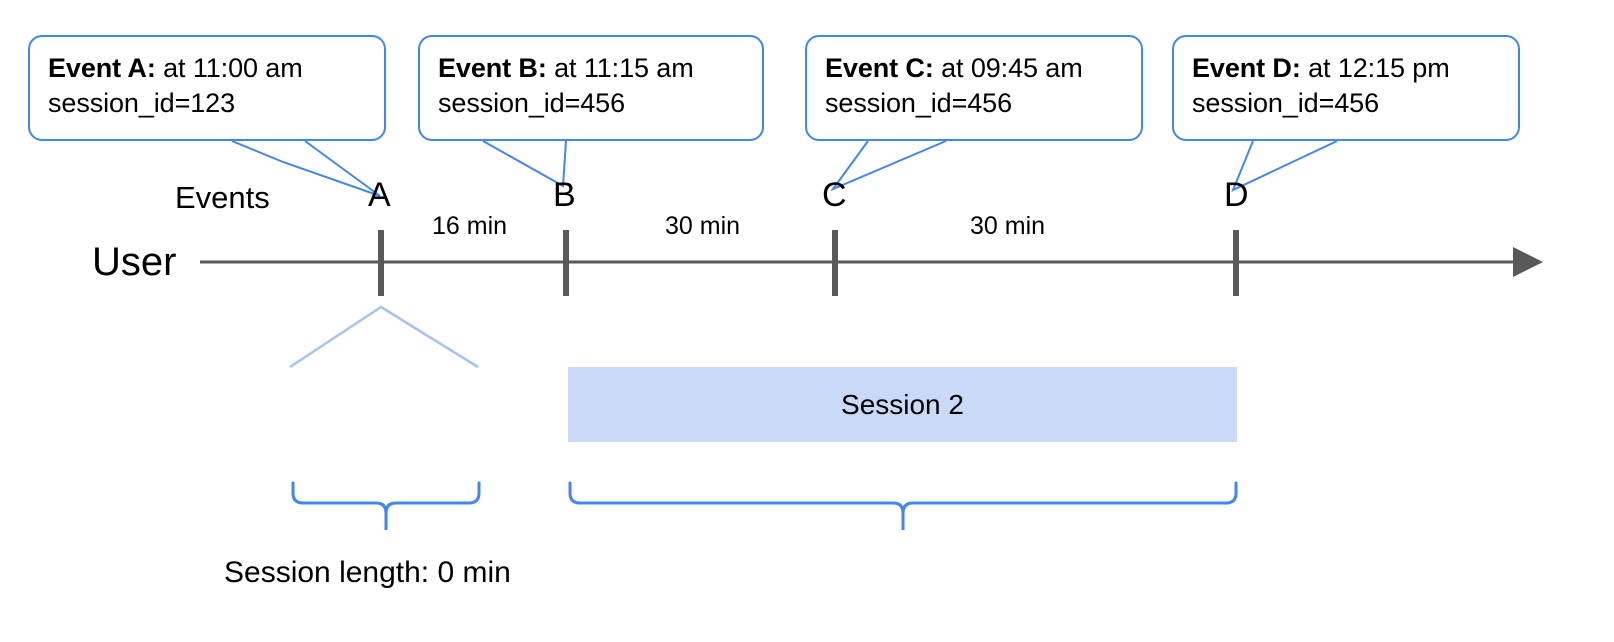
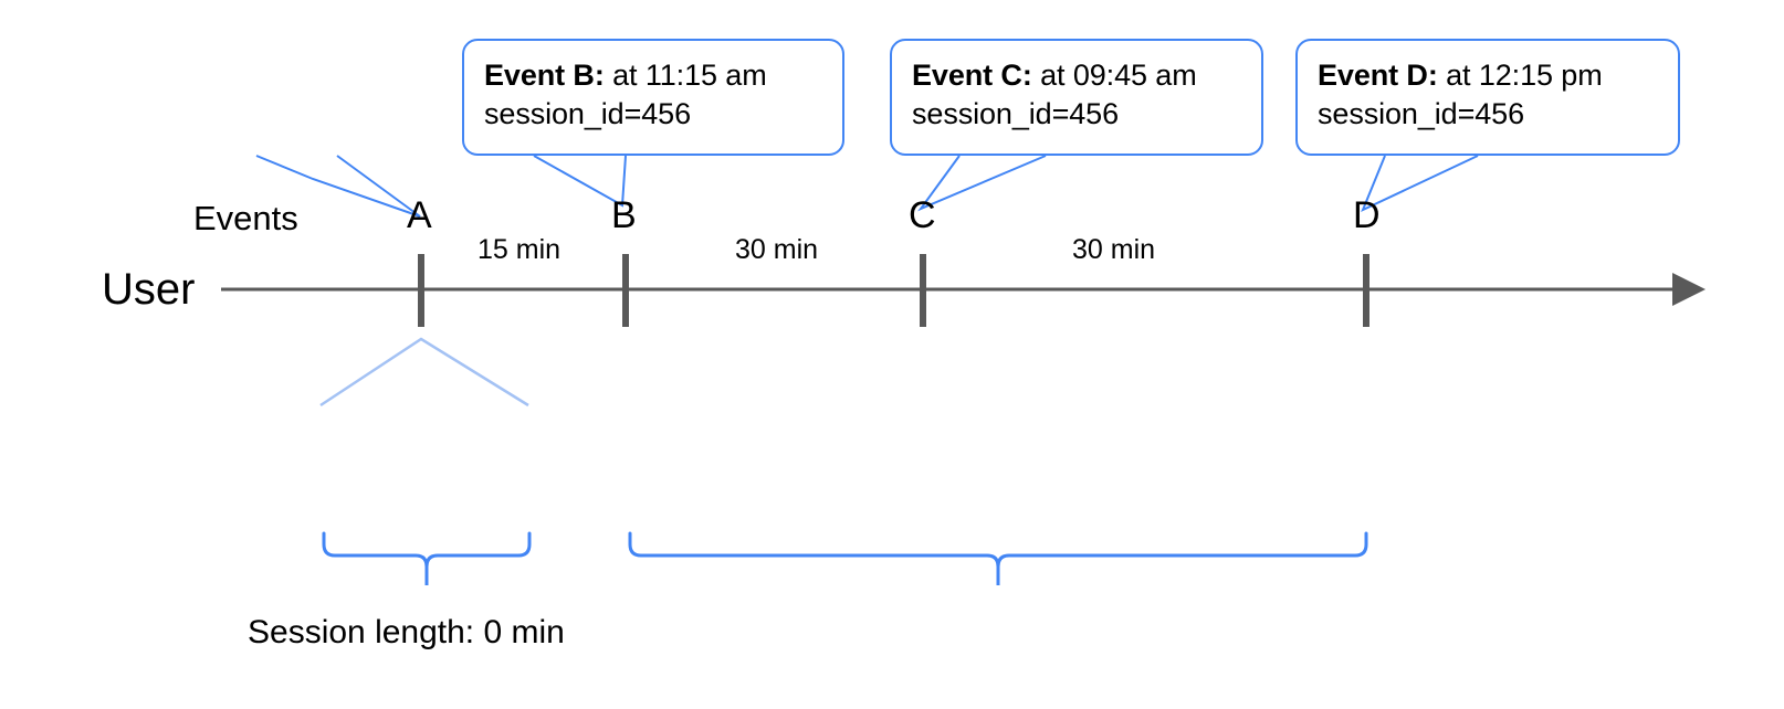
- Event A: at 11:00 am
- session_id=123
  Event B: at 11:15 am
  session_id=456
  Event C: at 09:45 am
  session_id=456
  Event D: at 12:15 pm
  session_id=456
- Session 2
  Events
  User
  A
  B
  C
  D
- 16 min
+ 15 min
  30 min
  30 min
  Session length: 0 min
